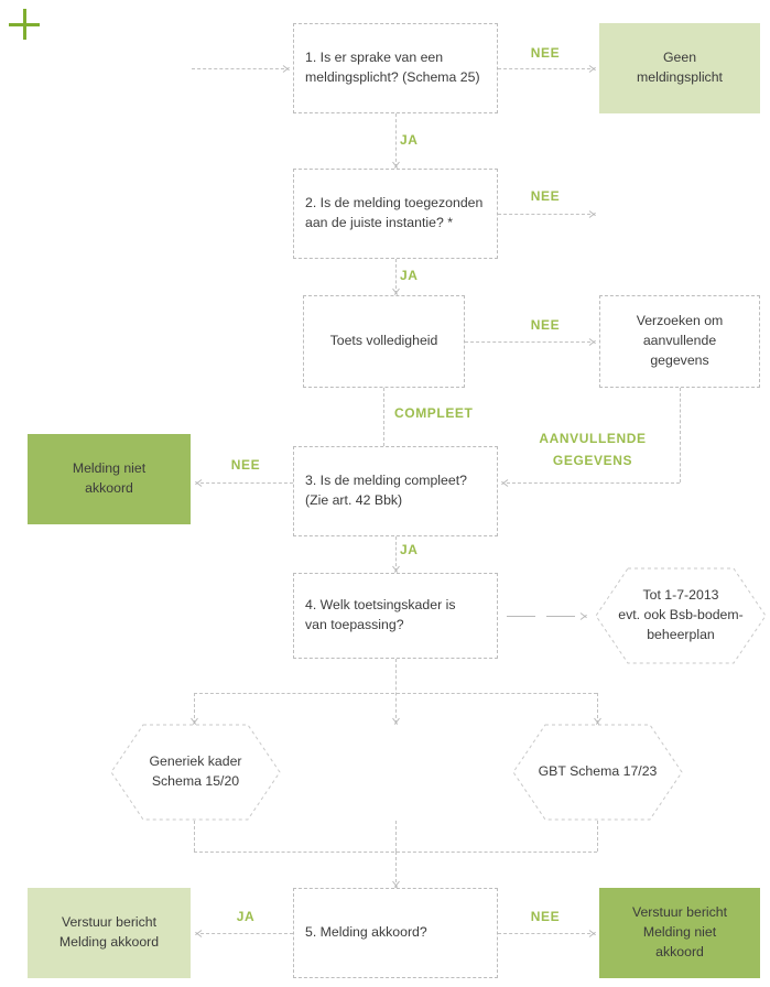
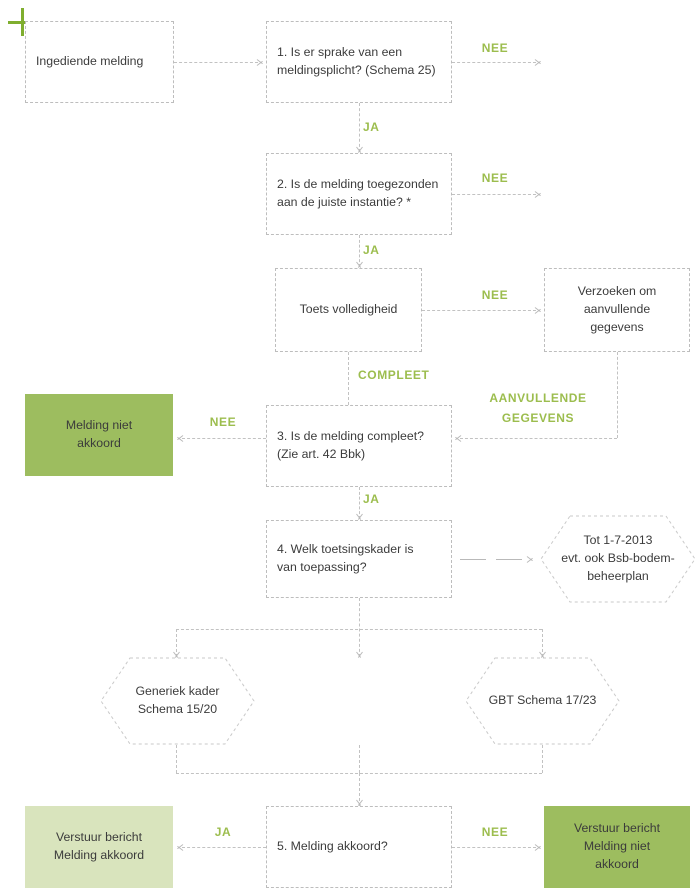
+ Ingediende melding
  1. Is er sprake van een
  meldingsplicht? (Schema 25)
- Geen
- meldingsplicht
  NEE
  JA
  2. Is de melding toegezonden
  aan de juiste instantie? *
  NEE
  JA
  Toets volledigheid
  Verzoeken om
  aanvullende
  gegevens
  NEE
  COMPLEET
  AANVULLENDE
  GEGEVENS
  Melding niet
  akkoord
  3. Is de melding compleet?
  (Zie art. 42 Bbk)
  NEE
  JA
  4. Welk toetsingskader is
  van toepassing?
  Tot 1-7-2013
  evt. ook Bsb-bodem-
  beheerplan
  Generiek kader
  Schema 15/20
  GBT Schema 17/23
  Verstuur bericht
  Melding akkoord
  5. Melding akkoord?
  Verstuur bericht
  Melding niet
  akkoord
  JA
  NEE
